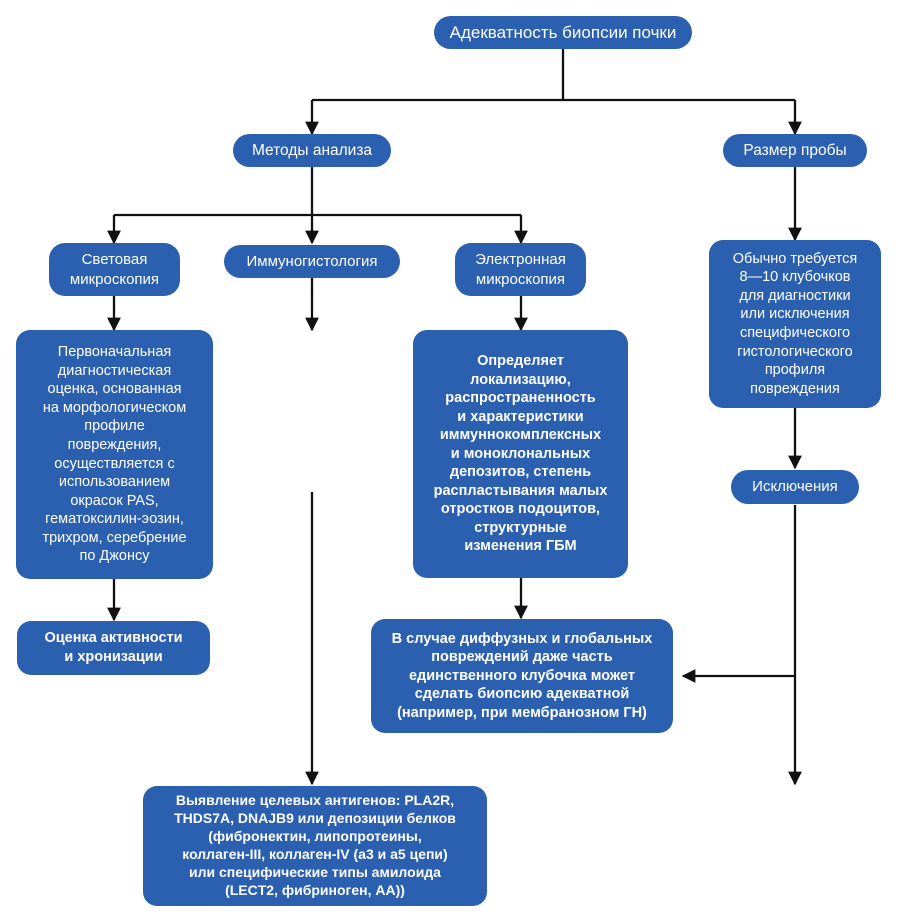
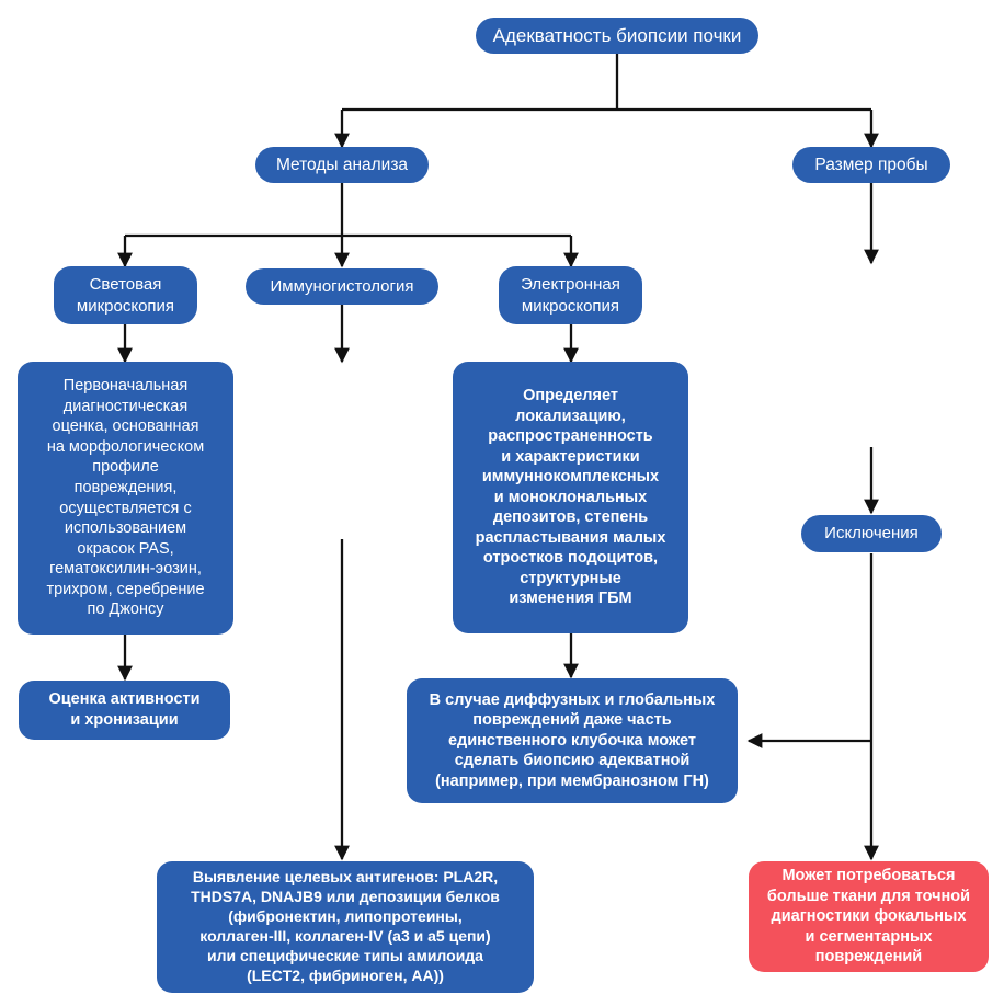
  Адекватность биопсии почки
  Методы анализа
  Размер пробы
  Световая
  микроскопия
  Иммуногистология
  Электронная
  микроскопия
- Обычно требуется
- 8—10 клубочков
- для диагностики
- или исключения
- специфического
- гистологического
- профиля
- повреждения
  Первоначальная
  диагностическая
  оценка, основанная
  на морфологическом
  профиле
  повреждения,
  осуществляется с
  использованием
  окрасок PAS,
  гематоксилин-эозин,
  трихром, серебрение
  по Джонсу
  Определяет
  локализацию,
  распространенность
  и характеристики
  иммуннокомплексных
  и моноклональных
  депозитов, степень
  распластывания малых
  отростков подоцитов,
  структурные
  изменения ГБМ
  Исключения
  Оценка активности
  и хронизации
  В случае диффузных и глобальных
  повреждений даже часть
  единственного клубочка может
  сделать биопсию адекватной
  (например, при мембранозном ГН)
  Выявление целевых антигенов: PLA2R,
  THDS7A, DNAJB9 или депозиции белков
  (фибронектин, липопротеины,
  коллаген-III, коллаген-IV (а3 и а5 цепи)
  или специфические типы амилоида
  (LECT2, фибриноген, AA))
+ Может потребоваться
+ больше ткани для точной
+ диагностики фокальных
+ и сегментарных
+ повреждений
